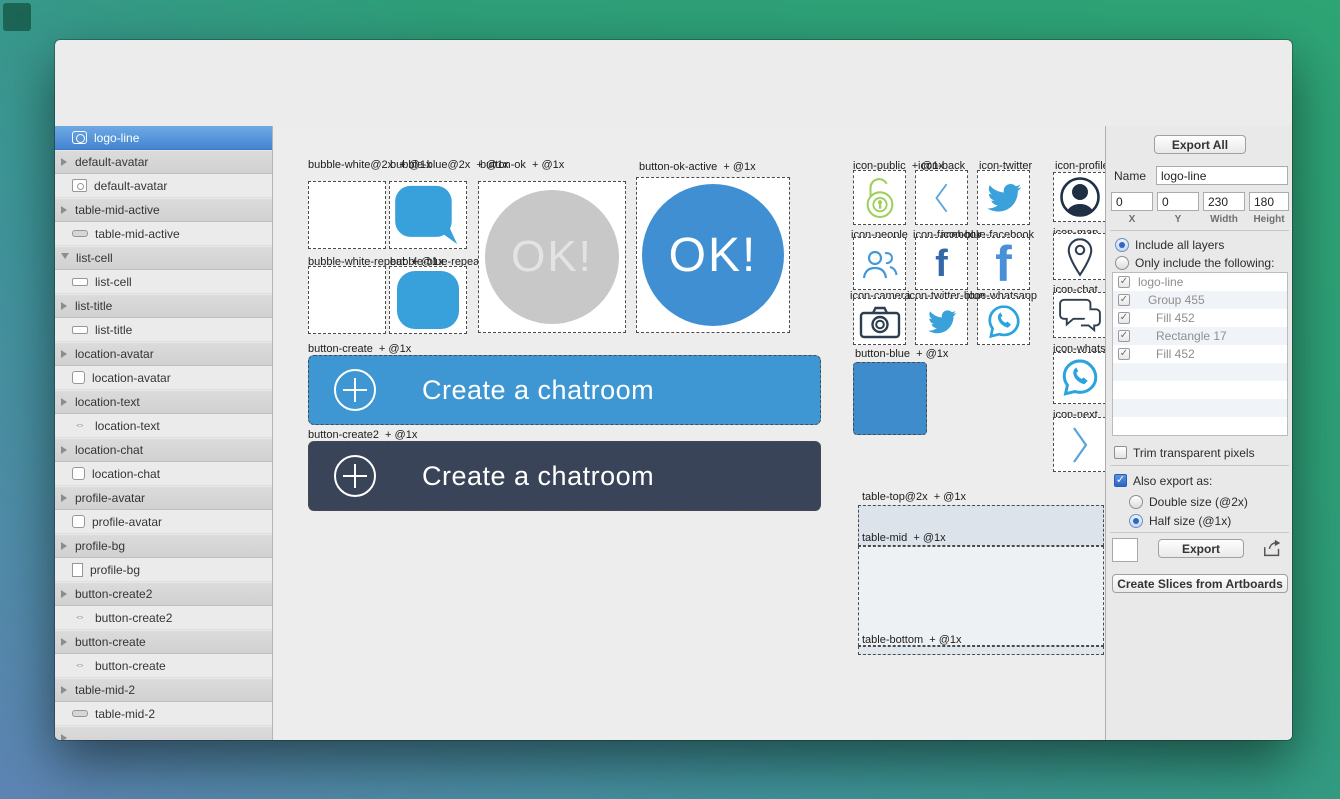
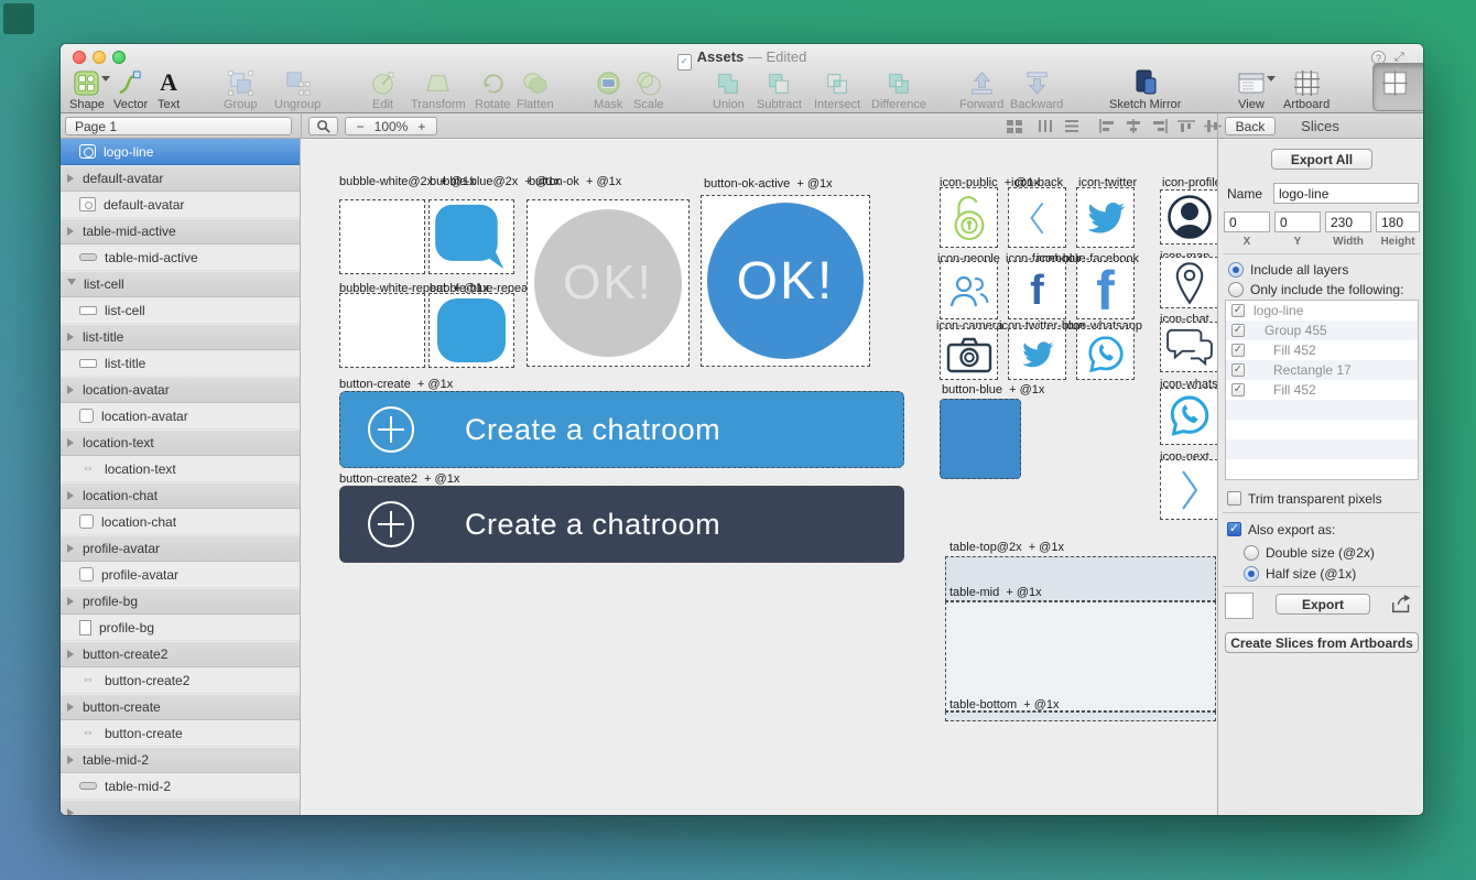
+ ✓ Assets — Edited
+ ?
+ ⤢
+ Shape
+ Vector
+ A
+ Text
+ Group
+ Ungroup
+ Edit
+ Transform
+ Rotate
+ Flatten
+ Mask
+ Scale
+ Union
+ Subtract
+ Intersect
+ Difference
+ Forward
+ Backward
+ Sketch Mirror
+ View
+ Artboard
+ Page 1
+ −
+ 100%
+ +
+ Back
+ Slices
  logo-line
  default-avatar
  default-avatar
  table-mid-active
  table-mid-active
  list-cell
  list-cell
  list-title
  list-title
  location-avatar
  location-avatar
  location-text
  location-text
  location-chat
  location-chat
  profile-avatar
  profile-avatar
  profile-bg
  profile-bg
  button-create2
  button-create2
  button-create
  button-create
  table-mid-2
  table-mid-2
  bubble-white@2x + @1x
  bubble-blue@2x + @1x
  button-ok + @1x
  button-ok-active + @1x
  bubble-white-repeat + @1x
  bubble-blue-repea
  button-create + @1x
  button-create2 + @1x
  OK!
  OK!
  Create a chatroom
  Create a chatroom
  icon-public + @1x
  icon-back
  icon-twitter
  icon-profil
  icon-people
  icon-facebook
  icon-blue-facebook
  icon-camera
  icon-twitter-blue
  icon-whatsapp
  icon-chat
  icon-whats
  icon-next
  button-blue + @1x
  f
  f
  table-top@2x + @1x
  table-mid + @1x
  table-bottom + @1x
  Export All
  Name
  logo-line
  0
  0
  230
  180
  X
  Y
  Width
  Height
  Include all layers
  Only include the following:
  logo-line
  Group 455
  Fill 452
  Rectangle 17
  Fill 452
  Trim transparent pixels
  Also export as:
  Double size (@2x)
  Half size (@1x)
  Export
  Create Slices from Artboards
